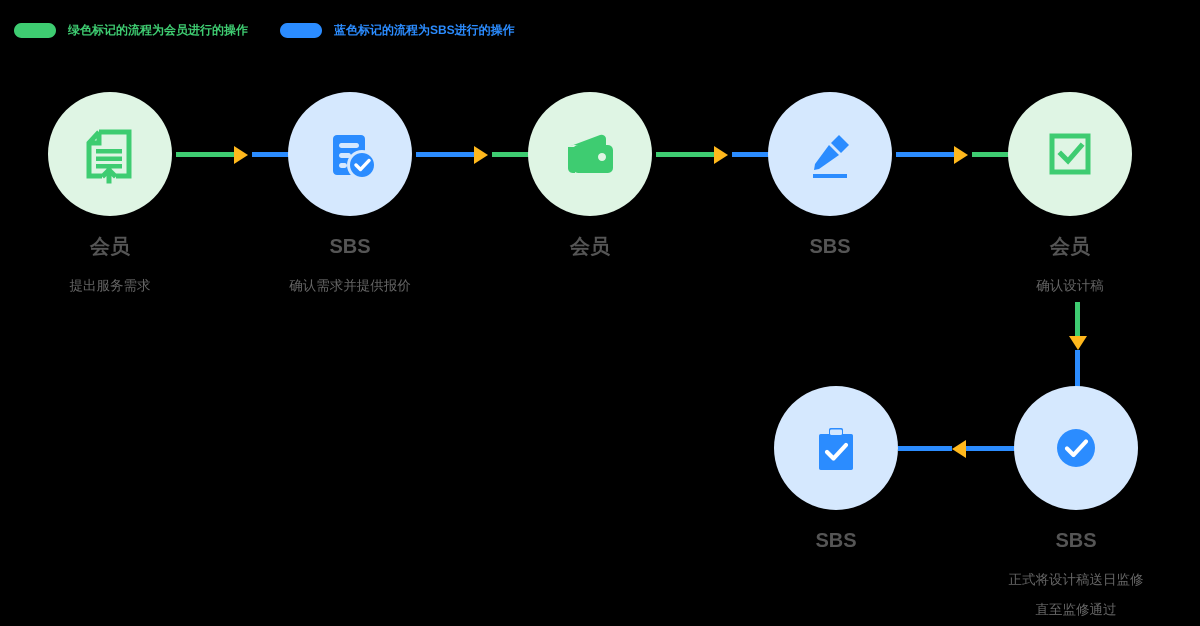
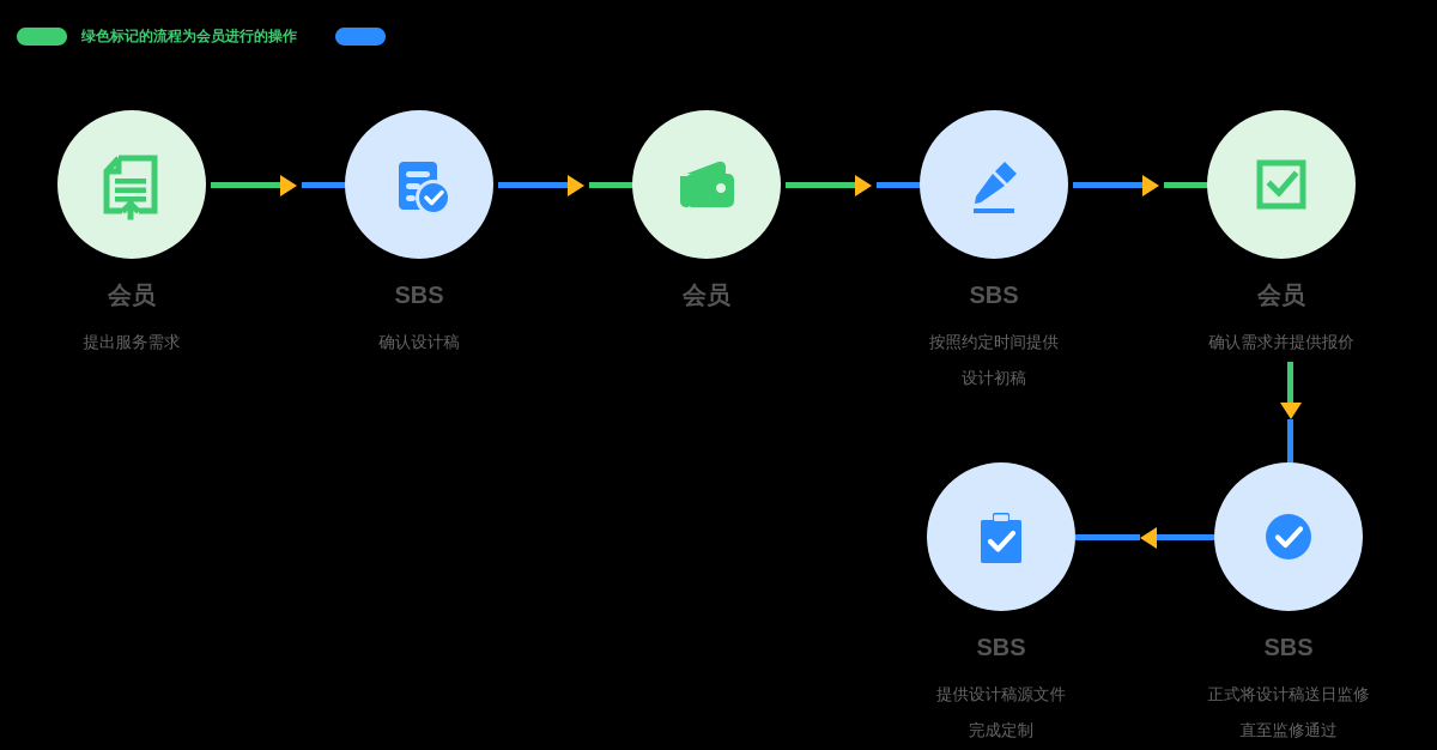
  绿色标记的流程为会员进行的操作
- 蓝色标记的流程为SBS进行的操作
  会员
  提出服务需求
  SBS
- 确认需求并提供报价
+ 确认设计稿
  会员
  SBS
+ 按照约定时间提供
+ 设计初稿
  会员
- 确认设计稿
+ 确认需求并提供报价
  SBS
+ 提供设计稿源文件
+ 完成定制
  SBS
  正式将设计稿送日监修
  直至监修通过
